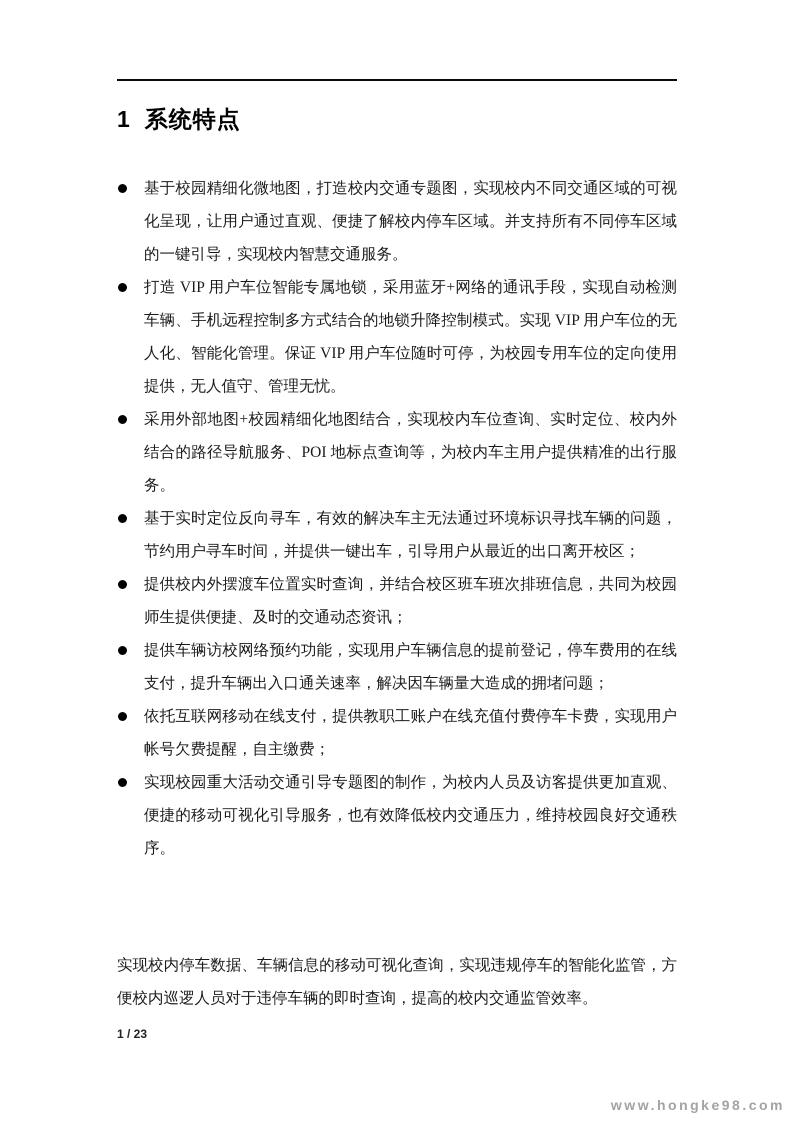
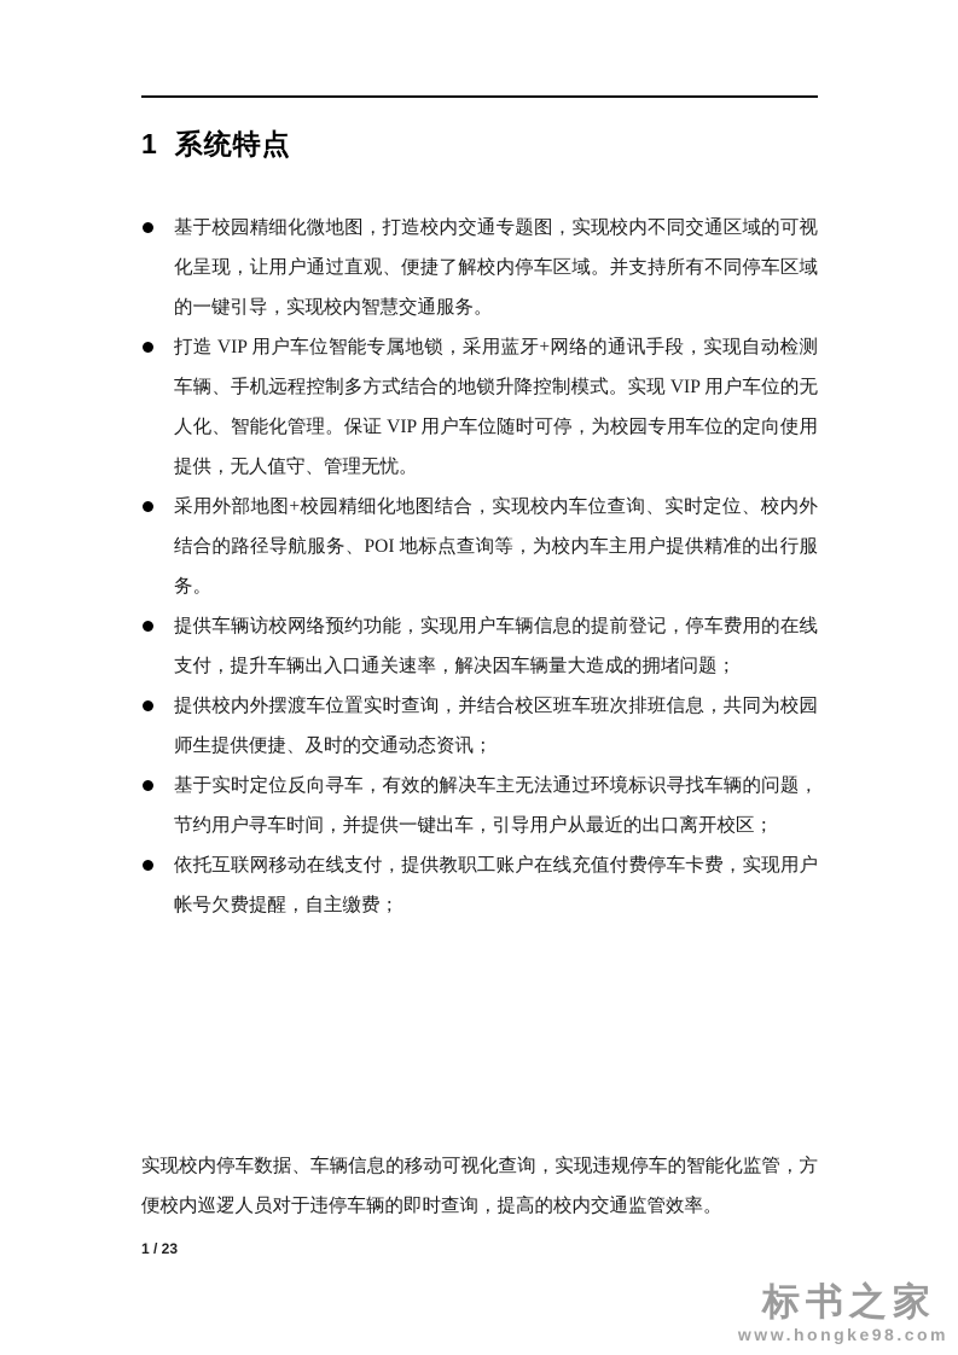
  1 系统特点
  基于校园精细化微地图，打造校内交通专题图，实现校内不同交通区域的可视化呈现，让用户通过直观、便捷了解校内停车区域。并支持所有不同停车区域的一键引导，实现校内智慧交通服务。
  打造 VIP 用户车位智能专属地锁，采用蓝牙+网络的通讯手段，实现自动检测车辆、手机远程控制多方式结合的地锁升降控制模式。实现 VIP 用户车位的无人化、智能化管理。保证 VIP 用户车位随时可停，为校园专用车位的定向使用提供，无人值守、管理无忧。
  采用外部地图+校园精细化地图结合，实现校内车位查询、实时定位、校内外结合的路径导航服务、POI 地标点查询等，为校内车主用户提供精准的出行服务。
- 基于实时定位反向寻车，有效的解决车主无法通过环境标识寻找车辆的问题，节约用户寻车时间，并提供一键出车，引导用户从最近的出口离开校区；
+ 提供车辆访校网络预约功能，实现用户车辆信息的提前登记，停车费用的在线支付，提升车辆出入口通关速率，解决因车辆量大造成的拥堵问题；
  提供校内外摆渡车位置实时查询，并结合校区班车班次排班信息，共同为校园师生提供便捷、及时的交通动态资讯；
- 提供车辆访校网络预约功能，实现用户车辆信息的提前登记，停车费用的在线支付，提升车辆出入口通关速率，解决因车辆量大造成的拥堵问题；
+ 基于实时定位反向寻车，有效的解决车主无法通过环境标识寻找车辆的问题，节约用户寻车时间，并提供一键出车，引导用户从最近的出口离开校区；
  依托互联网移动在线支付，提供教职工账户在线充值付费停车卡费，实现用户帐号欠费提醒，自主缴费；
- 实现校园重大活动交通引导专题图的制作，为校内人员及访客提供更加直观、便捷的移动可视化引导服务，也有效降低校内交通压力，维持校园良好交通秩序。
  实现校内停车数据、车辆信息的移动可视化查询，实现违规停车的智能化监管，方便校内巡逻人员对于违停车辆的即时查询，提高的校内交通监管效率。
  1 / 23
+ 标书之家
  www.hongke98.com
